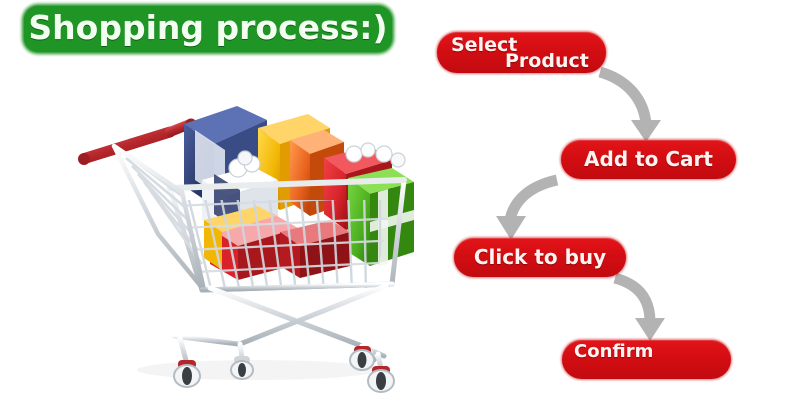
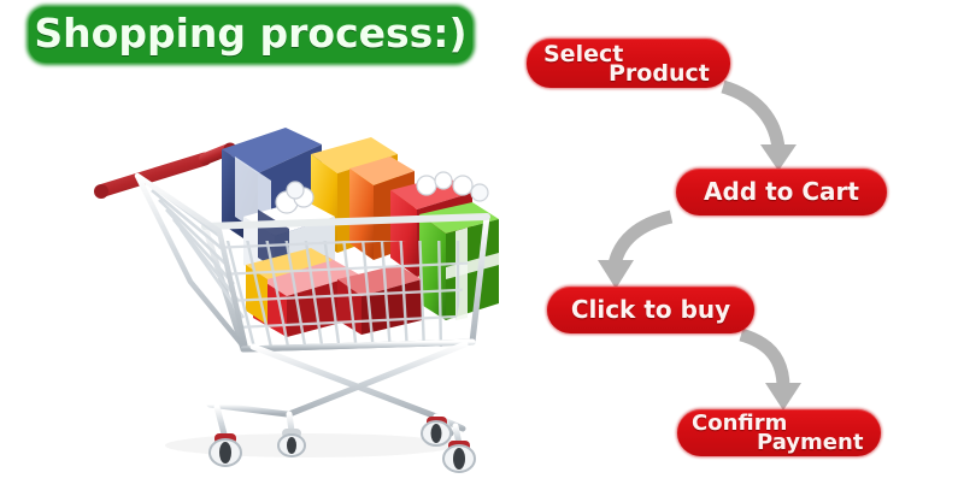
  Shopping process:)
  Select
  Product
  Add to Cart
  Click to buy
  Confirm
+ Payment
